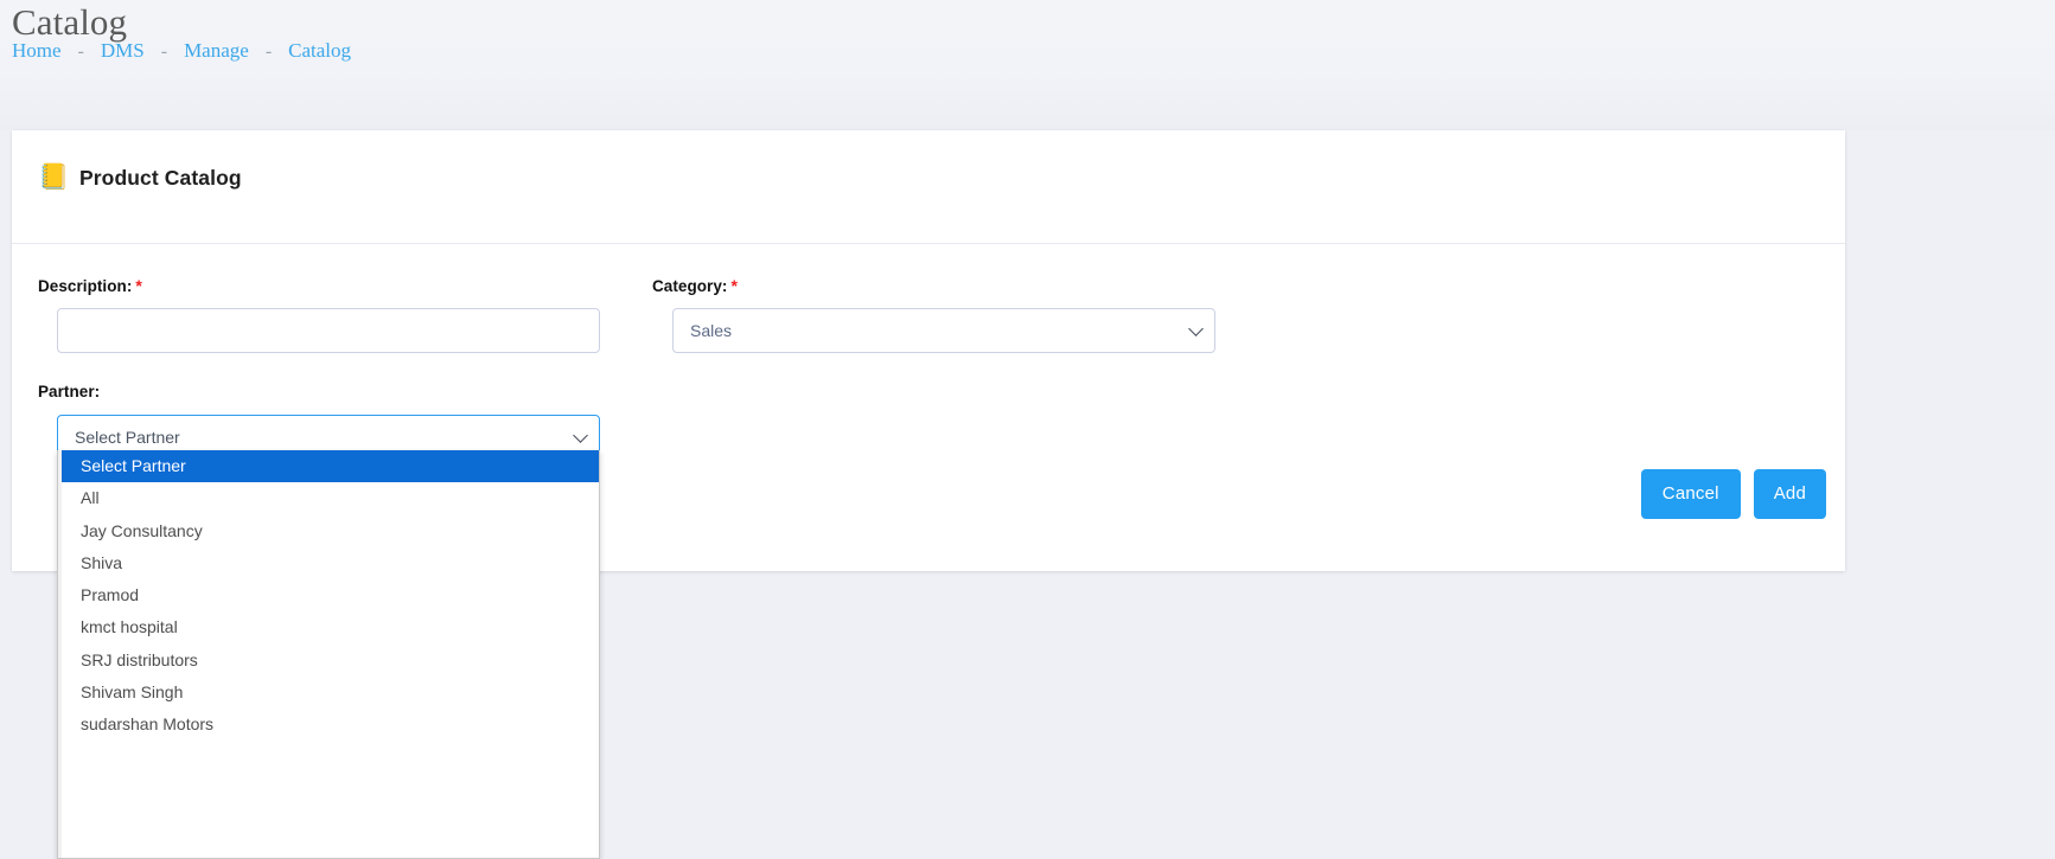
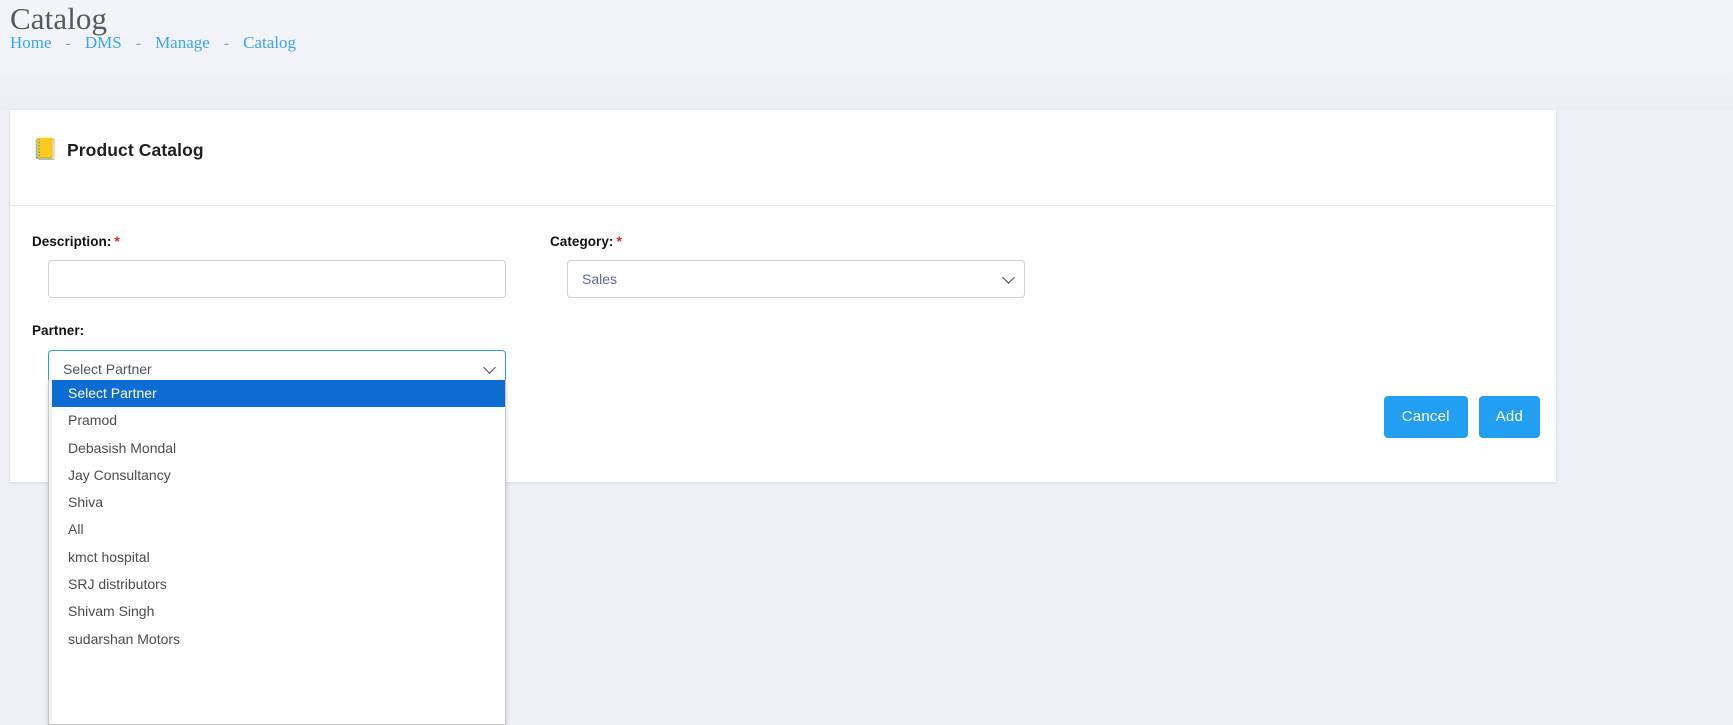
  Catalog
  Home - DMS - Manage - Catalog
  📒
  Product Catalog
  Description: *
  Category: *
  Sales
  Partner:
  Select Partner
  Cancel
  Add
  Select Partner
- All
+ Pramod
+ Debasish Mondal
  Jay Consultancy
  Shiva
- Pramod
+ All
  kmct hospital
  SRJ distributors
  Shivam Singh
  sudarshan Motors
